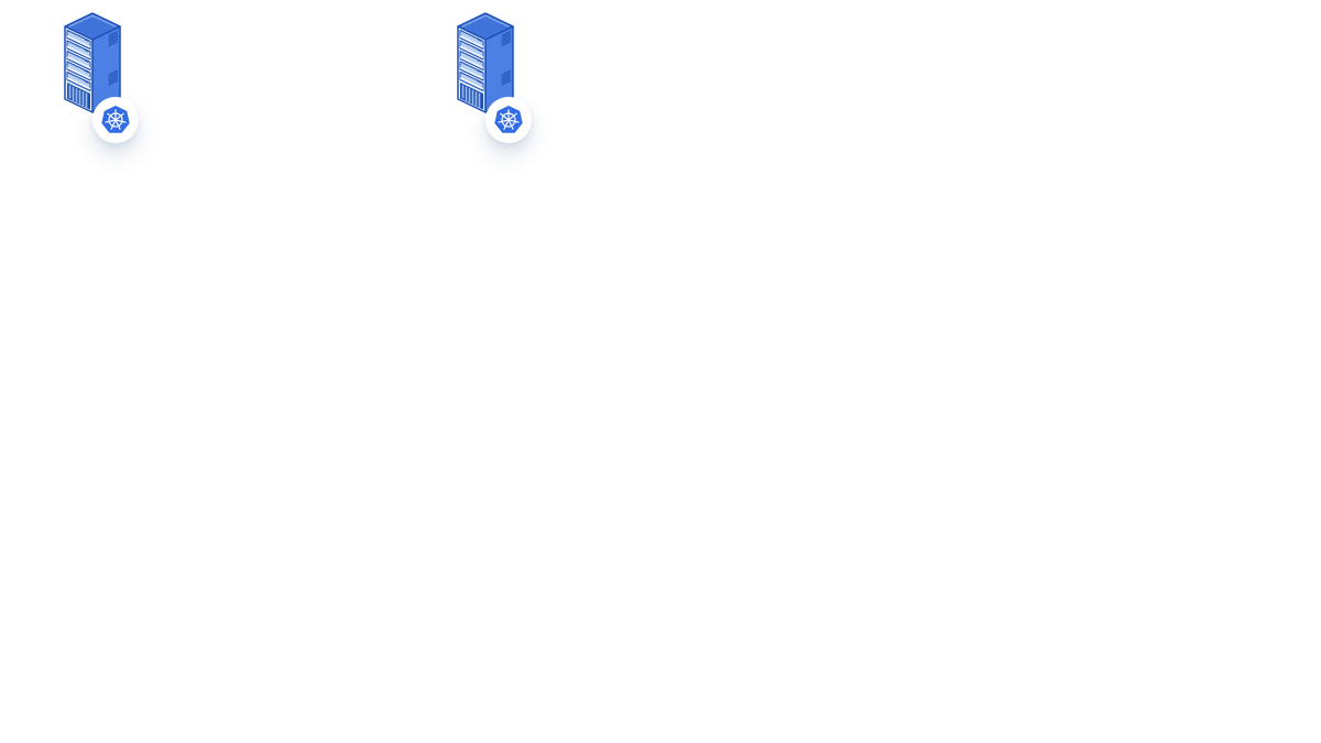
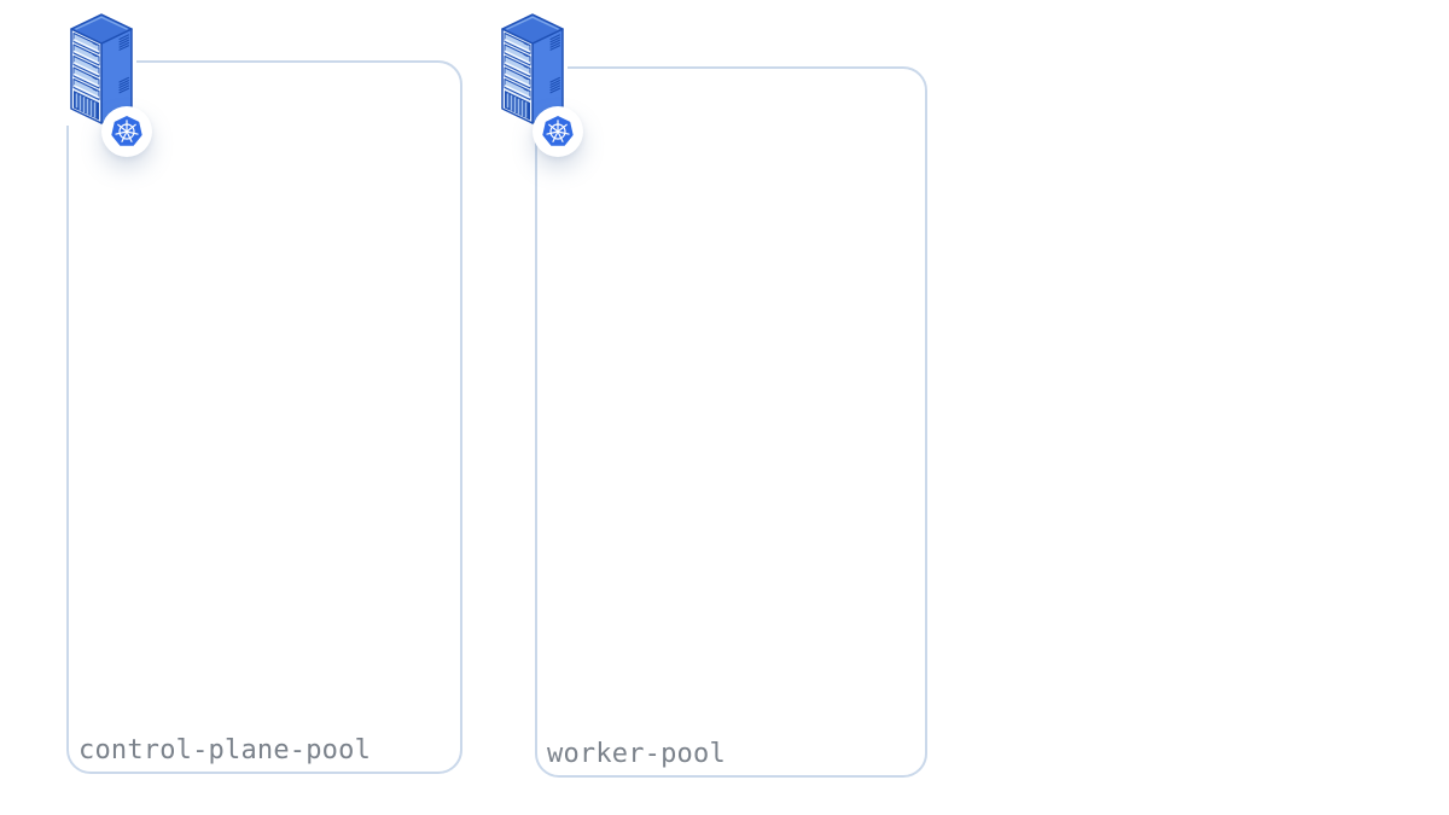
+ control-plane-pool
+ worker-pool
